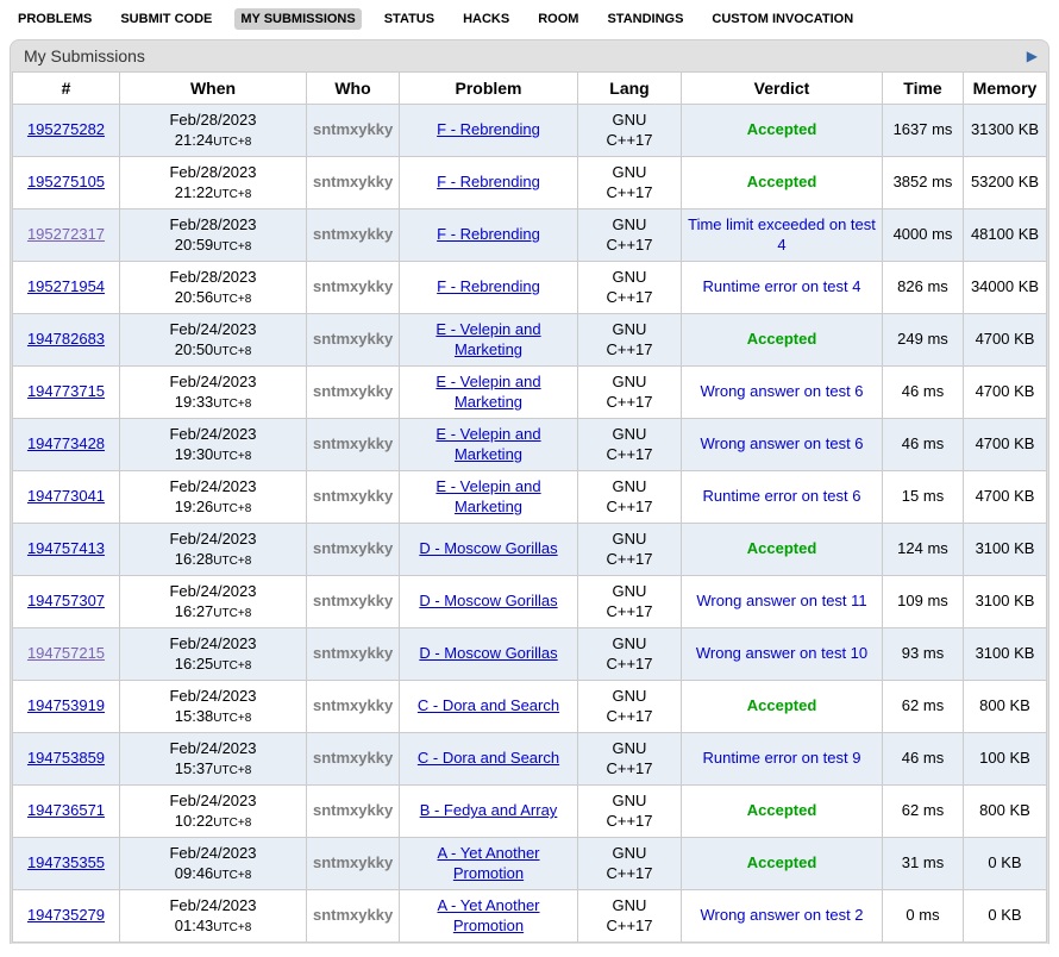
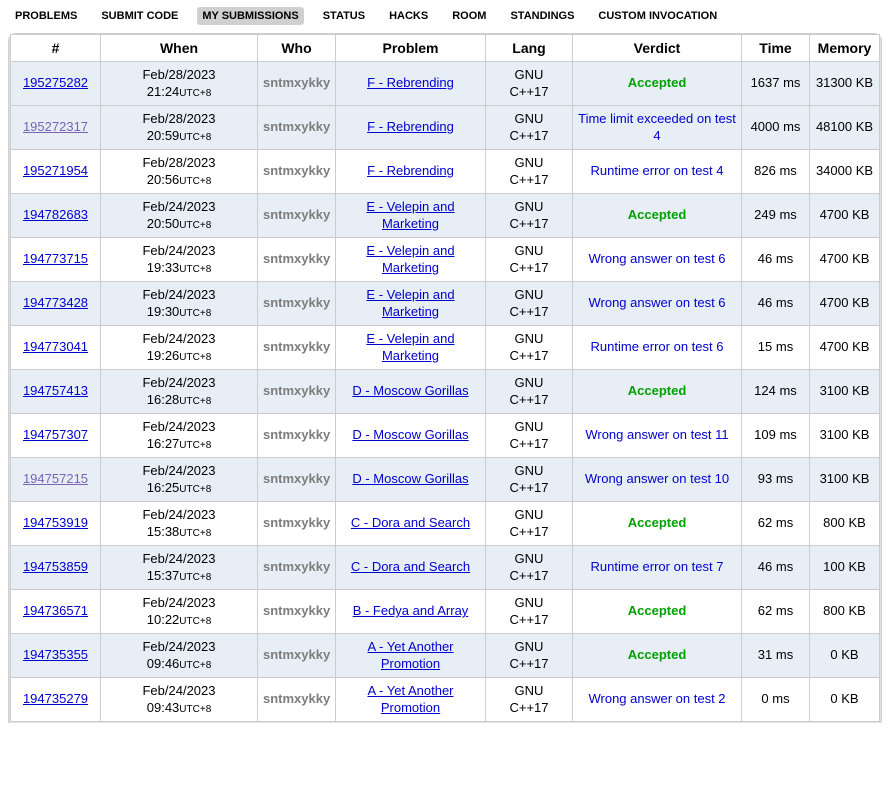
  PROBLEMS
  SUBMIT CODE
  MY SUBMISSIONS
  STATUS
  HACKS
  ROOM
  STANDINGS
  CUSTOM INVOCATION
- My Submissions
- ▶
  #	When	Who	Problem	Lang	Verdict	Time	Memory
  195275282	Feb/28/2023 21:24UTC+8	sntmxykky	F - Rebrending	GNUC++17	Accepted	1637 ms	31300 KB
- 195275105	Feb/28/2023 21:22UTC+8	sntmxykky	F - Rebrending	GNUC++17	Accepted	3852 ms	53200 KB
  195272317	Feb/28/2023 20:59UTC+8	sntmxykky	F - Rebrending	GNUC++17	Time limit exceeded on test 4	4000 ms	48100 KB
  195271954	Feb/28/2023 20:56UTC+8	sntmxykky	F - Rebrending	GNUC++17	Runtime error on test 4	826 ms	34000 KB
  194782683	Feb/24/2023 20:50UTC+8	sntmxykky	E - Velepin and Marketing	GNUC++17	Accepted	249 ms	4700 KB
  194773715	Feb/24/2023 19:33UTC+8	sntmxykky	E - Velepin and Marketing	GNUC++17	Wrong answer on test 6	46 ms	4700 KB
  194773428	Feb/24/2023 19:30UTC+8	sntmxykky	E - Velepin and Marketing	GNUC++17	Wrong answer on test 6	46 ms	4700 KB
  194773041	Feb/24/2023 19:26UTC+8	sntmxykky	E - Velepin and Marketing	GNUC++17	Runtime error on test 6	15 ms	4700 KB
  194757413	Feb/24/2023 16:28UTC+8	sntmxykky	D - Moscow Gorillas	GNUC++17	Accepted	124 ms	3100 KB
  194757307	Feb/24/2023 16:27UTC+8	sntmxykky	D - Moscow Gorillas	GNUC++17	Wrong answer on test 11	109 ms	3100 KB
  194757215	Feb/24/2023 16:25UTC+8	sntmxykky	D - Moscow Gorillas	GNUC++17	Wrong answer on test 10	93 ms	3100 KB
  194753919	Feb/24/2023 15:38UTC+8	sntmxykky	C - Dora and Search	GNUC++17	Accepted	62 ms	800 KB
- 194753859	Feb/24/2023 15:37UTC+8	sntmxykky	C - Dora and Search	GNUC++17	Runtime error on test 9	46 ms	100 KB
+ 194753859	Feb/24/2023 15:37UTC+8	sntmxykky	C - Dora and Search	GNUC++17	Runtime error on test 7	46 ms	100 KB
  194736571	Feb/24/2023 10:22UTC+8	sntmxykky	B - Fedya and Array	GNUC++17	Accepted	62 ms	800 KB
  194735355	Feb/24/2023 09:46UTC+8	sntmxykky	A - Yet Another Promotion	GNUC++17	Accepted	31 ms	0 KB
- 194735279	Feb/24/2023 01:43UTC+8	sntmxykky	A - Yet Another Promotion	GNUC++17	Wrong answer on test 2	0 ms	0 KB
+ 194735279	Feb/24/2023 09:43UTC+8	sntmxykky	A - Yet Another Promotion	GNUC++17	Wrong answer on test 2	0 ms	0 KB
